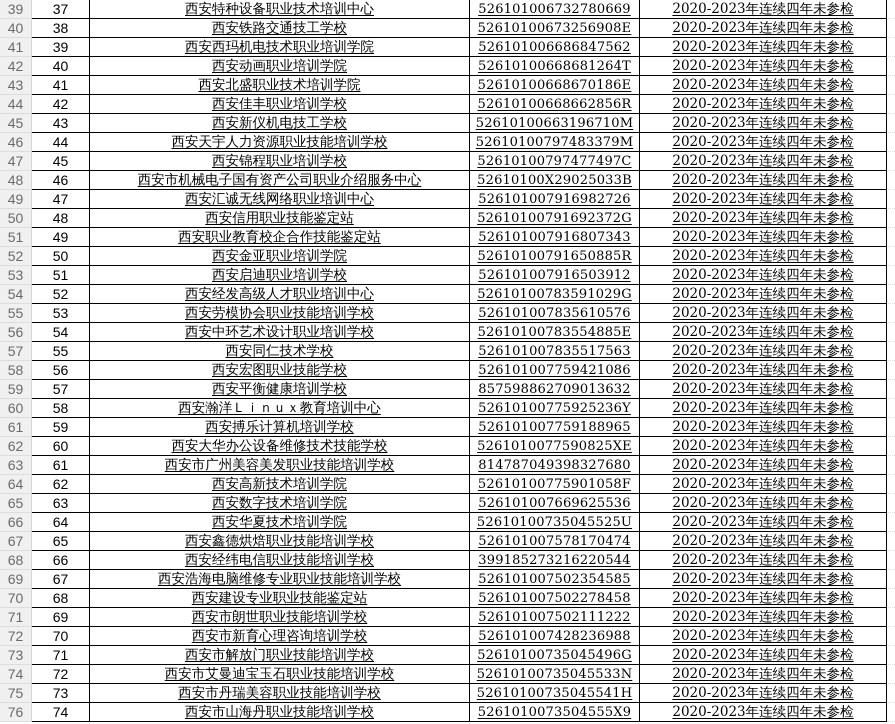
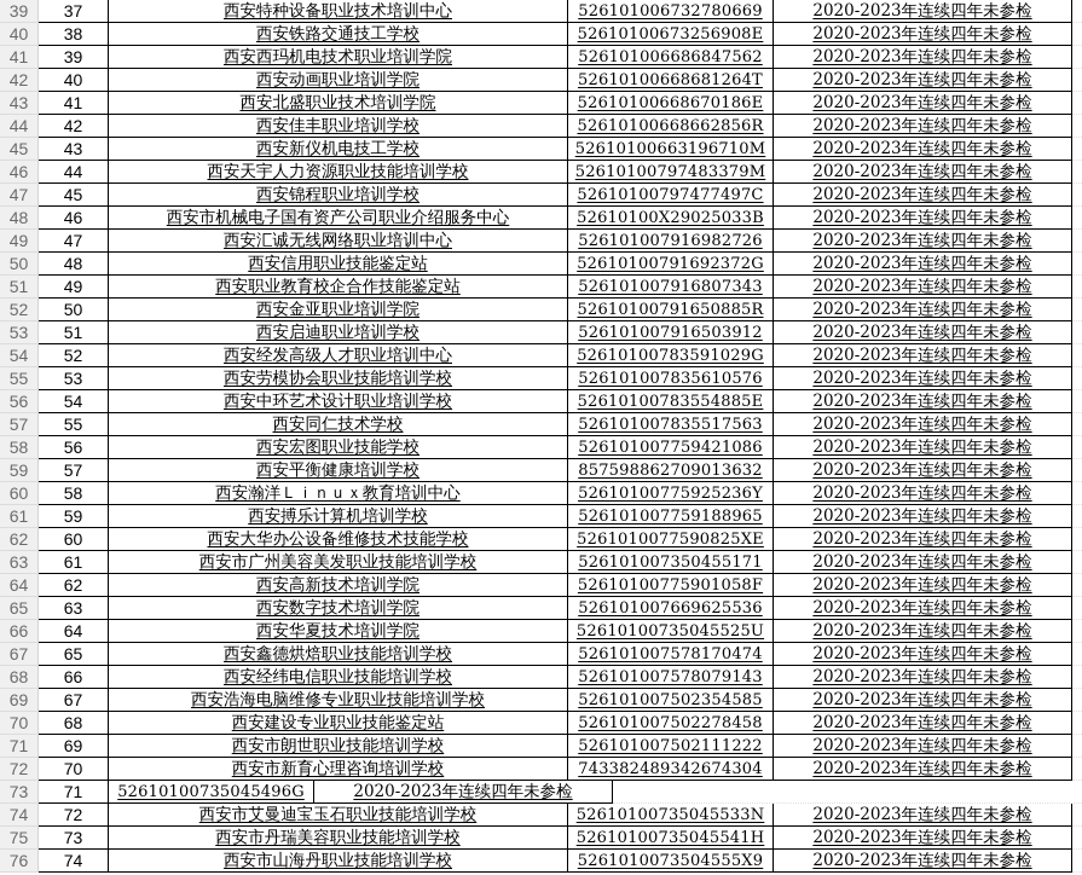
  39
  37
  西安特种设备职业技术培训中心
  526101006732780669
  2020-2023年连续四年未参检
  40
  38
  西安铁路交通技工学校
  52610100673256908E
  2020-2023年连续四年未参检
  41
  39
  西安西玛机电技术职业培训学院
  526101006686847562
  2020-2023年连续四年未参检
  42
  40
  西安动画职业培训学院
  52610100668681264T
  2020-2023年连续四年未参检
  43
  41
  西安北盛职业技术培训学院
  52610100668670186E
  2020-2023年连续四年未参检
  44
  42
  西安佳丰职业培训学校
  52610100668662856R
  2020-2023年连续四年未参检
  45
  43
  西安新仪机电技工学校
  52610100663196710M
  2020-2023年连续四年未参检
  46
  44
  西安天宇人力资源职业技能培训学校
  52610100797483379M
  2020-2023年连续四年未参检
  47
  45
  西安锦程职业培训学校
  52610100797477497C
  2020-2023年连续四年未参检
  48
  46
  西安市机械电子国有资产公司职业介绍服务中心
  52610100X29025033B
  2020-2023年连续四年未参检
  49
  47
  西安汇诚无线网络职业培训中心
  526101007916982726
  2020-2023年连续四年未参检
  50
  48
  西安信用职业技能鉴定站
  52610100791692372G
  2020-2023年连续四年未参检
  51
  49
  西安职业教育校企合作技能鉴定站
  526101007916807343
  2020-2023年连续四年未参检
  52
  50
  西安金亚职业培训学院
  52610100791650885R
  2020-2023年连续四年未参检
  53
  51
  西安启迪职业培训学校
  526101007916503912
  2020-2023年连续四年未参检
  54
  52
  西安经发高级人才职业培训中心
  52610100783591029G
  2020-2023年连续四年未参检
  55
  53
  西安劳模协会职业技能培训学校
  526101007835610576
  2020-2023年连续四年未参检
  56
  54
  西安中环艺术设计职业培训学校
  52610100783554885E
  2020-2023年连续四年未参检
  57
  55
  西安同仁技术学校
  526101007835517563
  2020-2023年连续四年未参检
  58
  56
  西安宏图职业技能学校
  526101007759421086
  2020-2023年连续四年未参检
  59
  57
  西安平衡健康培训学校
  857598862709013632
  2020-2023年连续四年未参检
  60
  58
  西安瀚洋Ｌｉｎｕｘ教育培训中心
  52610100775925236Y
  2020-2023年连续四年未参检
  61
  59
  西安搏乐计算机培训学校
  526101007759188965
  2020-2023年连续四年未参检
  62
  60
  西安大华办公设备维修技术技能学校
  5261010077590825XE
  2020-2023年连续四年未参检
  63
  61
  西安市广州美容美发职业技能培训学校
- 814787049398327680
+ 526101007350455171
  2020-2023年连续四年未参检
  64
  62
  西安高新技术培训学院
  52610100775901058F
  2020-2023年连续四年未参检
  65
  63
  西安数字技术培训学院
  526101007669625536
  2020-2023年连续四年未参检
  66
  64
  西安华夏技术培训学院
  52610100735045525U
  2020-2023年连续四年未参检
  67
  65
  西安鑫德烘焙职业技能培训学校
  526101007578170474
  2020-2023年连续四年未参检
  68
  66
  西安经纬电信职业技能培训学校
- 399185273216220544
+ 526101007578079143
  2020-2023年连续四年未参检
  69
  67
  西安浩海电脑维修专业职业技能培训学校
  526101007502354585
  2020-2023年连续四年未参检
  70
  68
  西安建设专业职业技能鉴定站
  526101007502278458
  2020-2023年连续四年未参检
  71
  69
  西安市朗世职业技能培训学校
  526101007502111222
  2020-2023年连续四年未参检
  72
  70
  西安市新育心理咨询培训学校
- 526101007428236988
+ 743382489342674304
  2020-2023年连续四年未参检
  73
  71
- 西安市解放门职业技能培训学校
  52610100735045496G
  2020-2023年连续四年未参检
  74
  72
  西安市艾曼迪宝玉石职业技能培训学校
  52610100735045533N
  2020-2023年连续四年未参检
  75
  73
  西安市丹瑞美容职业技能培训学校
  52610100735045541H
  2020-2023年连续四年未参检
  76
  74
  西安市山海丹职业技能培训学校
  5261010073504555X9
  2020-2023年连续四年未参检
